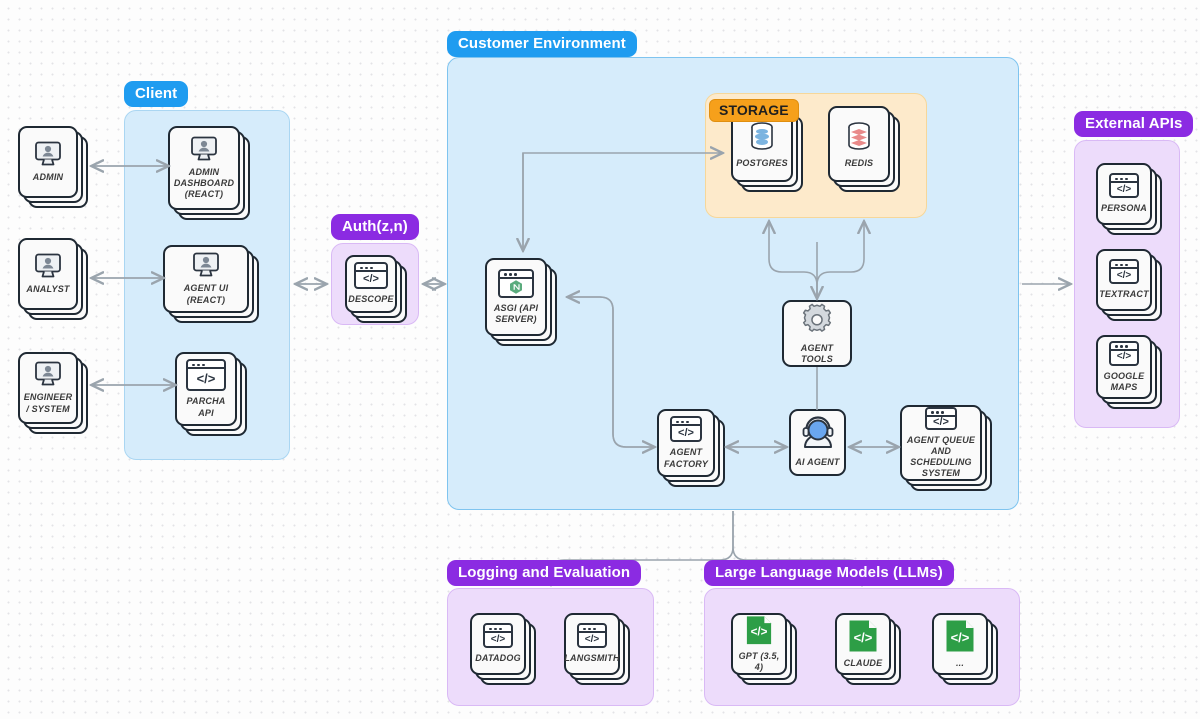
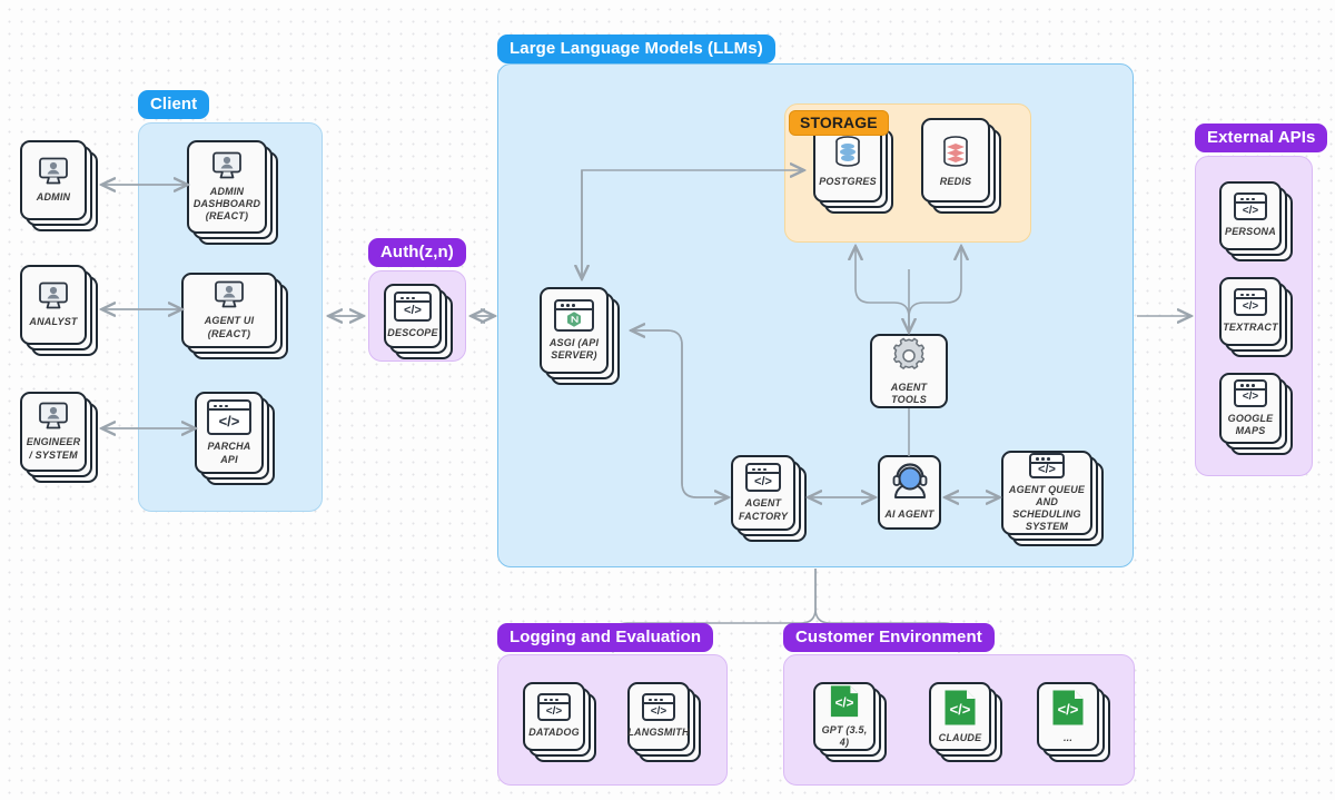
  Client
- Customer Environment
+ Large Language Models (LLMs)
  Auth(z,n)
  STORAGE
  External APIs
  Logging and Evaluation
- Large Language Models (LLMs)
+ Customer Environment
  ADMIN
  ANALYST
  ENGINEER / SYSTEM
  ADMIN DASHBOARD (REACT)
  AGENT UI (REACT)
  </>
  PARCHA API
  </>
  DESCOPE
  POSTGRES
  REDIS
  ASGI (API SERVER)
  AGENT TOOLS
  </>
  AGENT FACTORY
  AI AGENT
  </>
  AGENT QUEUE AND SCHEDULING SYSTEM
  </>
  PERSONA
  </>
  TEXTRACT
  </>
  GOOGLE MAPS
  </>
  DATADOG
  </>
  LANGSMITH
  </>
  GPT (3.5, 4)
  </>
  CLAUDE
  </>
  ...
